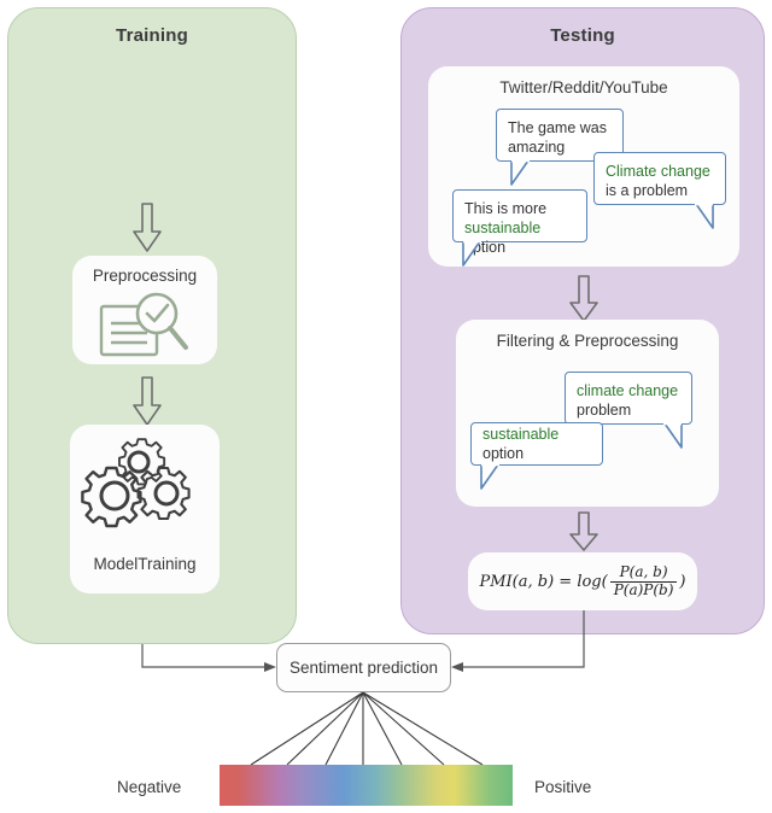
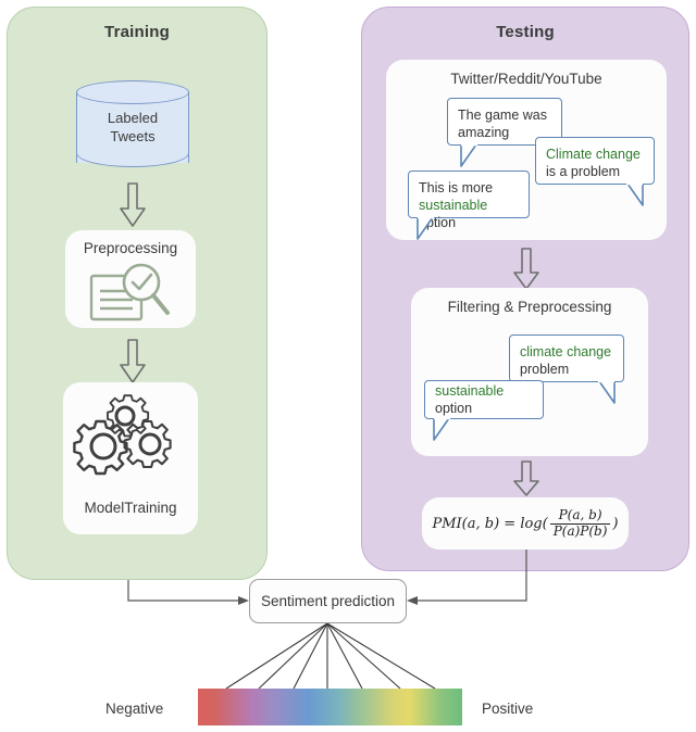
  Training
+ Labeled
+ Tweets
  Preprocessing
  ModelTraining
  Testing
  Twitter/Reddit/YouTube
  The game was amazing
  Climate change is a problem
  This is more sustainable tion
  Filtering & Preprocessing
  climate change problem
  sustainable option
  PMI(a, b) = log(
  P(a, b)
  P(a)P(b)
  )
  Sentiment prediction
  Negative
  Positive
